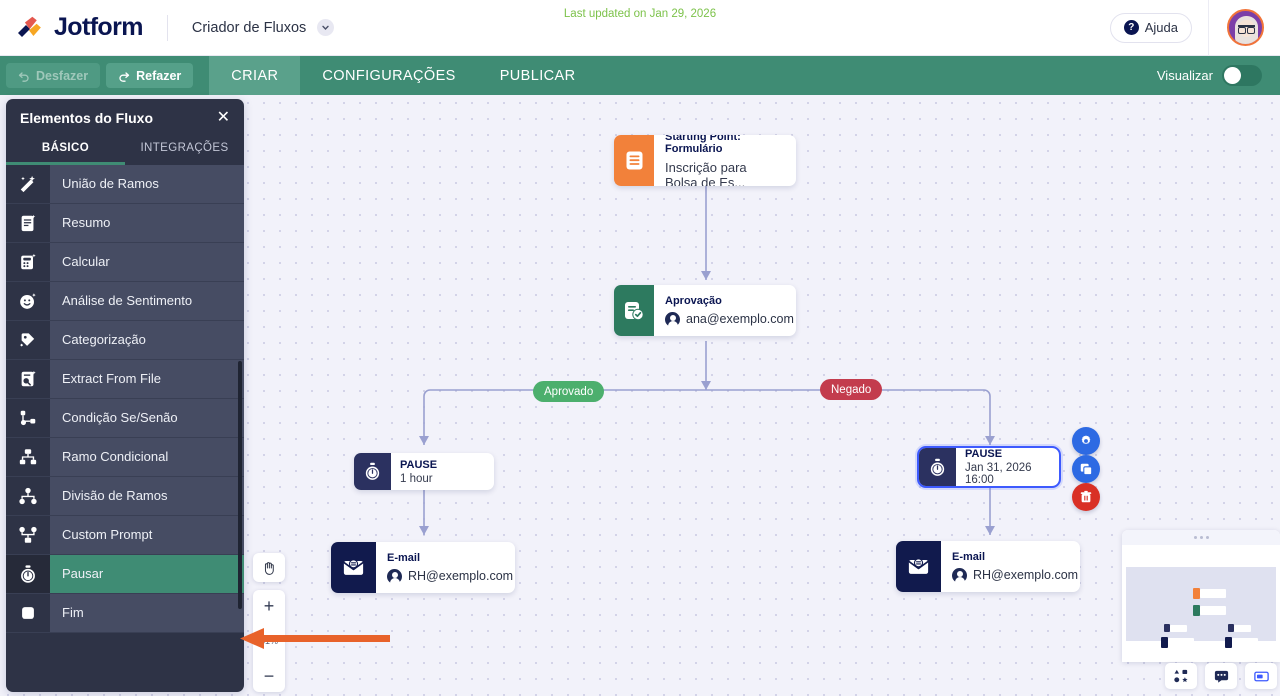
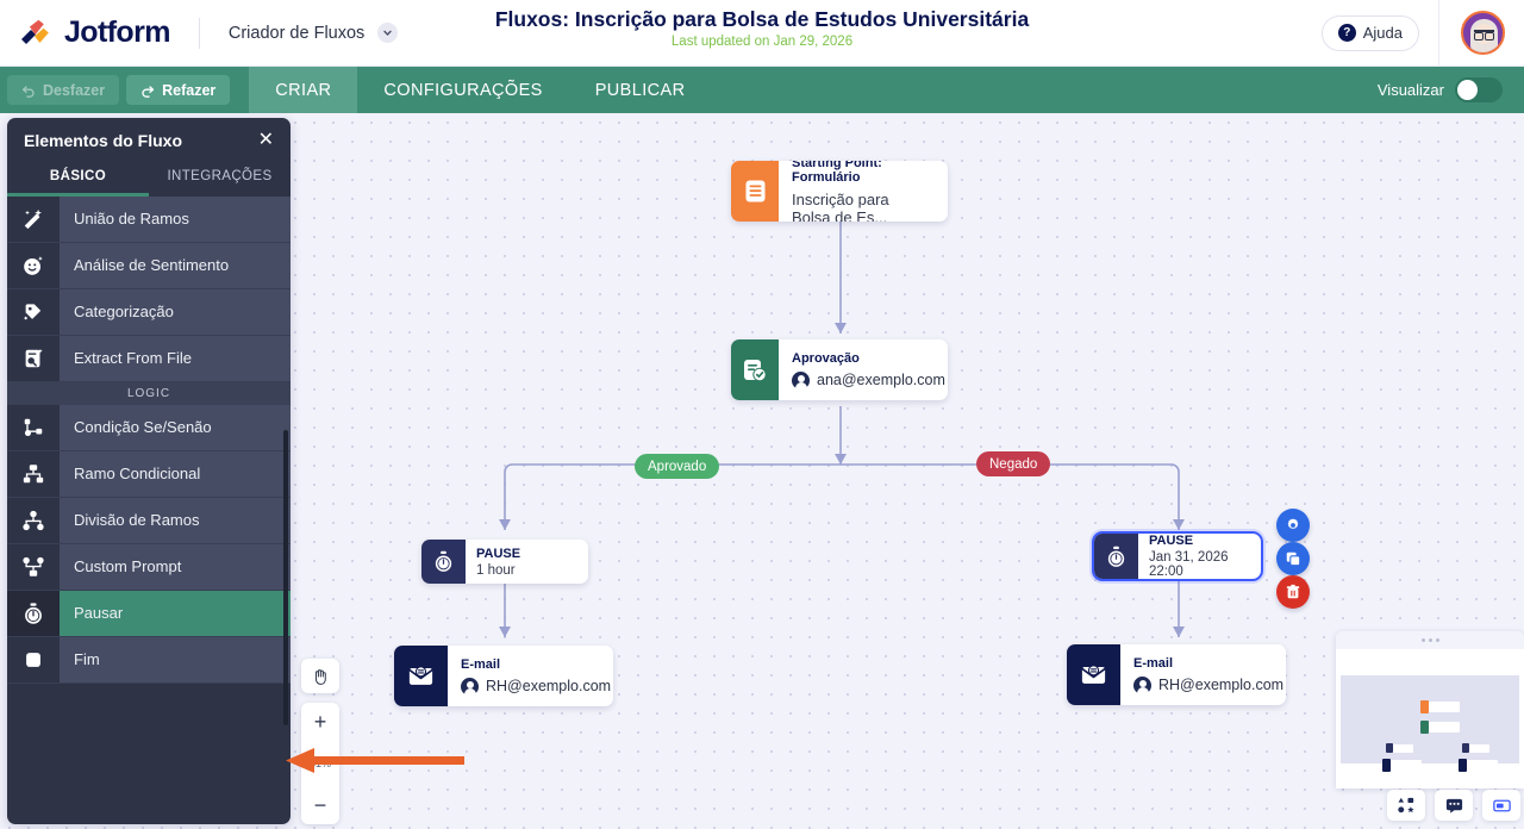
  Jotform
  Criador de Fluxos
+ Fluxos: Inscrição para Bolsa de Estudos Universitária
  Last updated on Jan 29, 2026
  ?
  Ajuda
  Desfazer
  Refazer
  CRIAR
  CONFIGURAÇÕES
  PUBLICAR
  Visualizar
  Starting Point: Formulário
  Inscrição para Bolsa de Es...
  Aprovação
  ana@exemplo.com
  Aprovado
  Negado
  PAUSE
  1 hour
  PAUSE
- Jan 31, 2026 16:00
+ Jan 31, 2026 22:00
  E-mail
  RH@exemplo.com
  E-mail
  RH@exemplo.com
  Elementos do Fluxo
  ✕
  BÁSICO
  INTEGRAÇÕES
  União de Ramos
- Resumo
- Calcular
  Análise de Sentimento
  Categorização
  Extract From File
+ LOGIC
  Condição Se/Senão
  Ramo Condicional
  Divisão de Ramos
  Custom Prompt
  Pausar
  Fim
  +
  −
